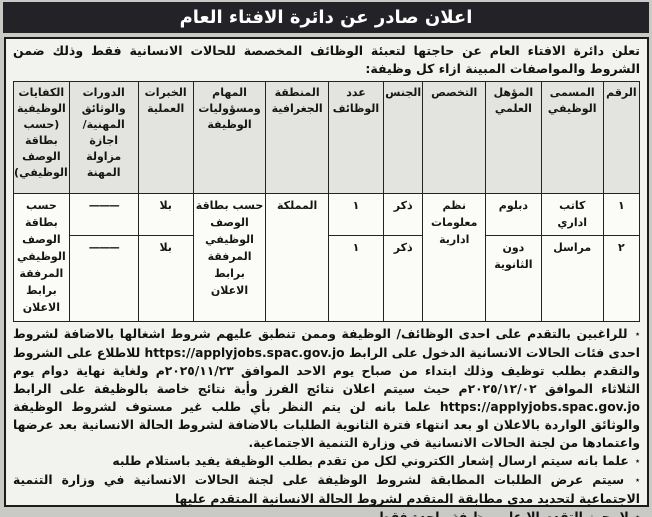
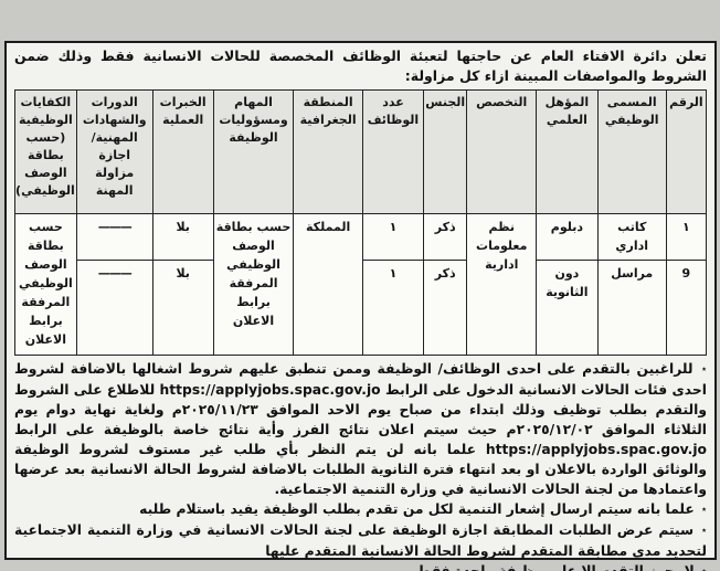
- اعلان صادر عن دائرة الافتاء العام
- تعلن دائرة الافتاء العام عن حاجتها لتعبئة الوظائف المخصصة للحالات الانسانية فقط وذلك ضمن الشروط والمواصفات المبينة ازاء كل وظيفة:
+ تعلن دائرة الافتاء العام عن حاجتها لتعبئة الوظائف المخصصة للحالات الانسانية فقط وذلك ضمن الشروط والمواصفات المبينة ازاء كل مزاولة:
- الرقم	المسمى الوظيفي	المؤهل العلمي	التخصص	الجنس	عدد الوظائف	المنطقة الجغرافية	المهام ومسؤوليات الوظيفة	الخبرات العملية	الدورات والوثائق المهنية/ اجازة مزاولة المهنة	الكفايات الوظيفية (حسب بطاقة الوصف الوظيفي)
+ الرقم	المسمى الوظيفي	المؤهل العلمي	التخصص	الجنس	عدد الوظائف	المنطقة الجغرافية	المهام ومسؤوليات الوظيفة	الخبرات العملية	الدورات والشهادات المهنية/ اجازة مزاولة المهنة	الكفايات الوظيفية (حسب بطاقة الوصف الوظيفي)
  ١	كاتب اداري	دبلوم	نظم معلومات ادارية	ذكر	١	المملكة	حسب بطاقة الوصف الوظيفي المرفقة برابط الاعلان	بلا	———	حسب بطاقة الوصف الوظيفي المرفقة برابط الاعلان
- ٢	مراسل	دون الثانوية	ذكر	١	بلا	———
+ 9	مراسل	دون الثانوية	ذكر	١	بلا	———
  ٭ للراغبين بالتقدم على احدى الوظائف/ الوظيفة وممن تنطبق عليهم شروط اشغالها بالاضافة لشروط احدى فئات الحالات الانسانية الدخول على الرابط https://applyjobs.spac.gov.jo للاطلاع على الشروط والتقدم بطلب توظيف وذلك ابتداء من صباح يوم الاحد الموافق ٢٠٢٥/١١/٢٣م ولغاية نهاية دوام يوم الثلاثاء الموافق ٢٠٢٥/١٢/٠٢م حيث سيتم اعلان نتائج الفرز وأية نتائج خاصة بالوظيفة على الرابط https://applyjobs.spac.gov.jo علما بانه لن يتم النظر بأي طلب غير مستوف لشروط الوظيفة والوثائق الواردة بالاعلان او بعد انتهاء فترة الثانوية الطلبات بالاضافة لشروط الحالة الانسانية بعد عرضها واعتمادها من لجنة الحالات الانسانية في وزارة التنمية الاجتماعية.
- ٭ علما بانه سيتم ارسال إشعار الكتروني لكل من تقدم بطلب الوظيفة يفيد باستلام طلبه
+ ٭ علما بانه سيتم ارسال إشعار التنمية لكل من تقدم بطلب الوظيفة يفيد باستلام طلبه
- ٭ سيتم عرض الطلبات المطابقة لشروط الوظيفة على لجنة الحالات الانسانية في وزارة التنمية الاجتماعية لتحديد مدى مطابقة المتقدم لشروط الحالة الانسانية المتقدم عليها
+ ٭ سيتم عرض الطلبات المطابقة اجازة الوظيفة على لجنة الحالات الانسانية في وزارة التنمية الاجتماعية لتحديد مدى مطابقة المتقدم لشروط الحالة الانسانية المتقدم عليها
